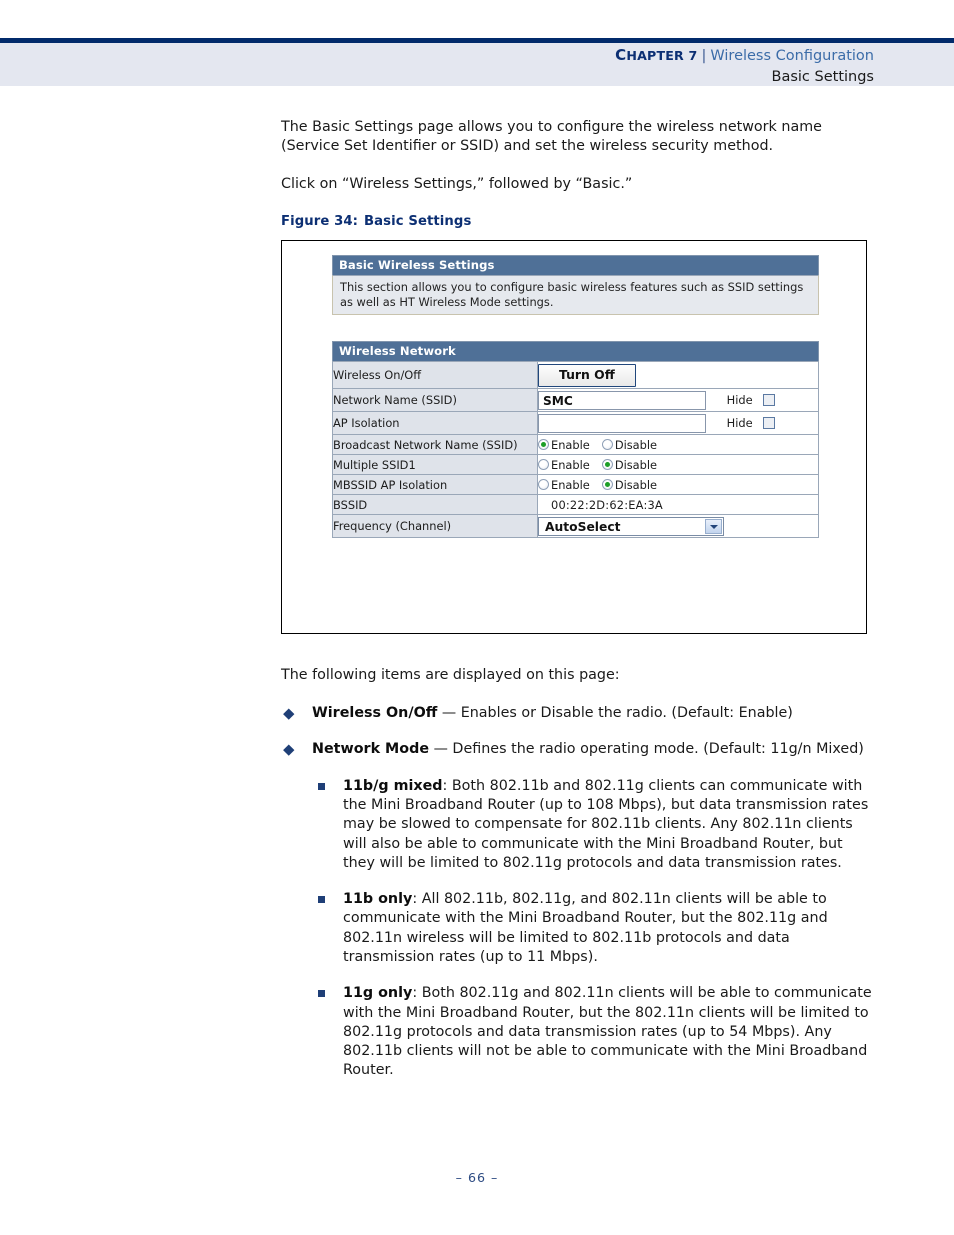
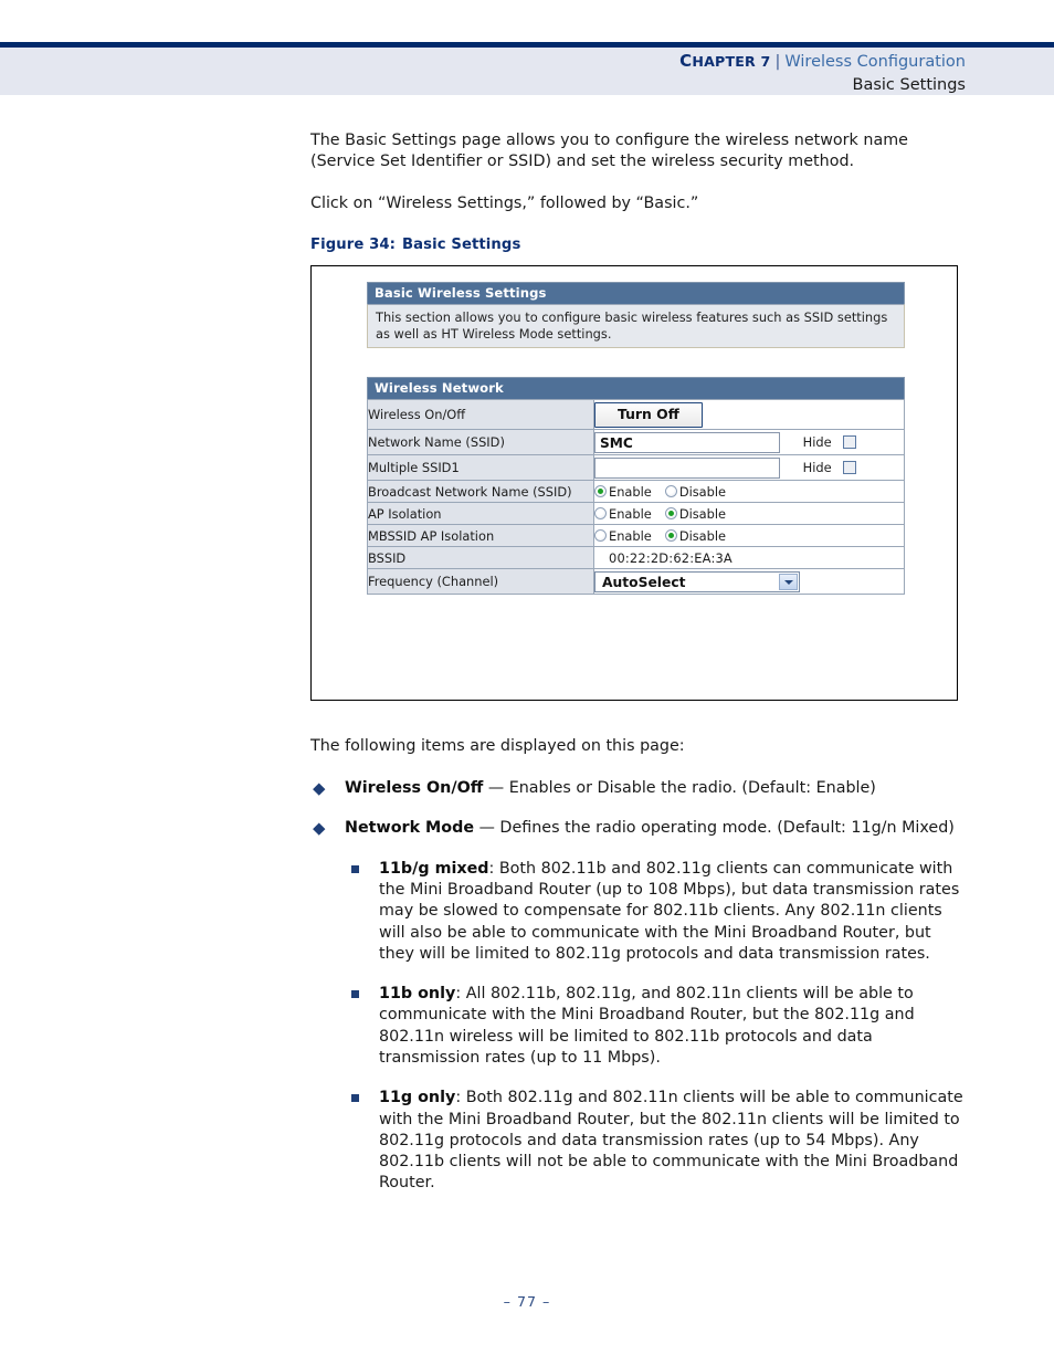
  CHAPTER 7 | Wireless Configuration
  Basic Settings
  The Basic Settings page allows you to configure the wireless network name (Service Set Identifier or SSID) and set the wireless security method.
  Click on “Wireless Settings,” followed by “Basic.”
  Figure 34: Basic Settings
  Basic Wireless Settings
  This section allows you to configure basic wireless features such as SSID settings as well as HT Wireless Mode settings.
  Wireless Network
  Wireless On/Off	Turn Off
  Network Name (SSID)	SMC Hide
- AP Isolation	Hide
+ Multiple SSID1	Hide
  Broadcast Network Name (SSID)	Enable Disable
- Multiple SSID1	Enable Disable
+ AP Isolation	Enable Disable
  MBSSID AP Isolation	Enable Disable
  BSSID	00:22:2D:62:EA:3A
  Frequency (Channel)	AutoSelect
  The following items are displayed on this page:
  Wireless On/Off — Enables or Disable the radio. (Default: Enable)
  Network Mode — Defines the radio operating mode. (Default: 11g/n Mixed)
  11b/g mixed: Both 802.11b and 802.11g clients can communicate with the Mini Broadband Router (up to 108 Mbps), but data transmission rates may be slowed to compensate for 802.11b clients. Any 802.11n clients will also be able to communicate with the Mini Broadband Router, but they will be limited to 802.11g protocols and data transmission rates.
  11b only: All 802.11b, 802.11g, and 802.11n clients will be able to communicate with the Mini Broadband Router, but the 802.11g and 802.11n wireless will be limited to 802.11b protocols and data transmission rates (up to 11 Mbps).
  11g only: Both 802.11g and 802.11n clients will be able to communicate with the Mini Broadband Router, but the 802.11n clients will be limited to 802.11g protocols and data transmission rates (up to 54 Mbps). Any 802.11b clients will not be able to communicate with the Mini Broadband Router.
- – 66 –
+ – 77 –
